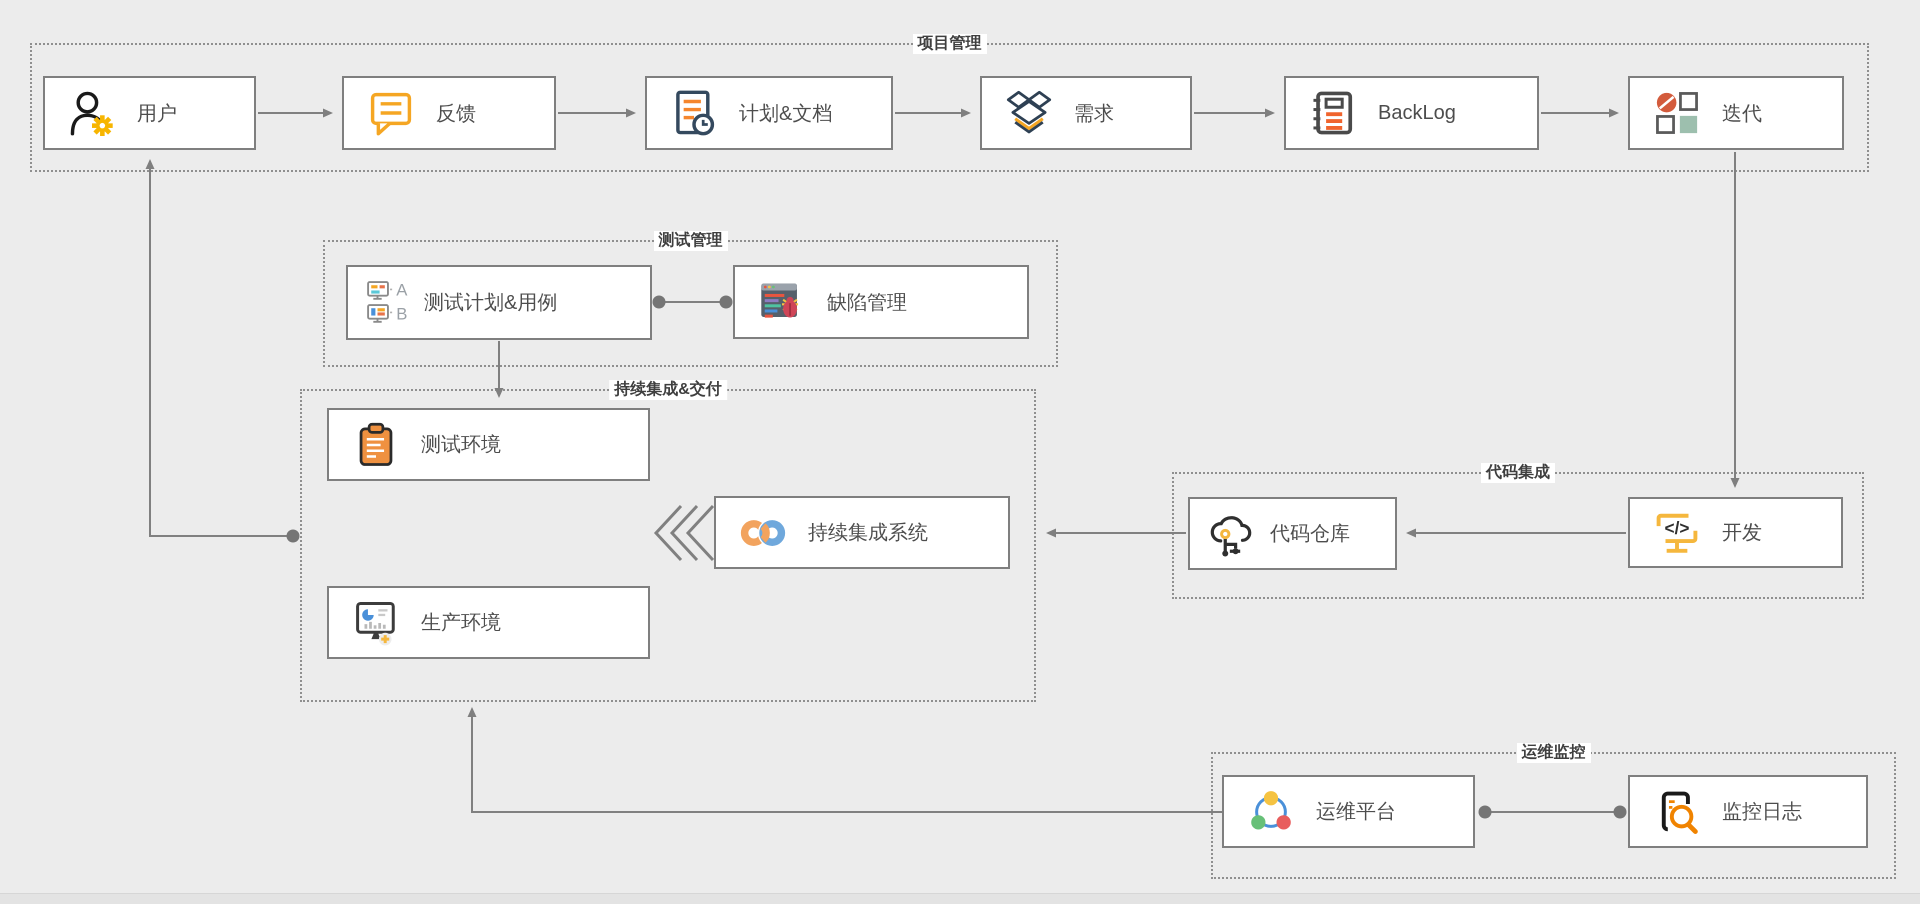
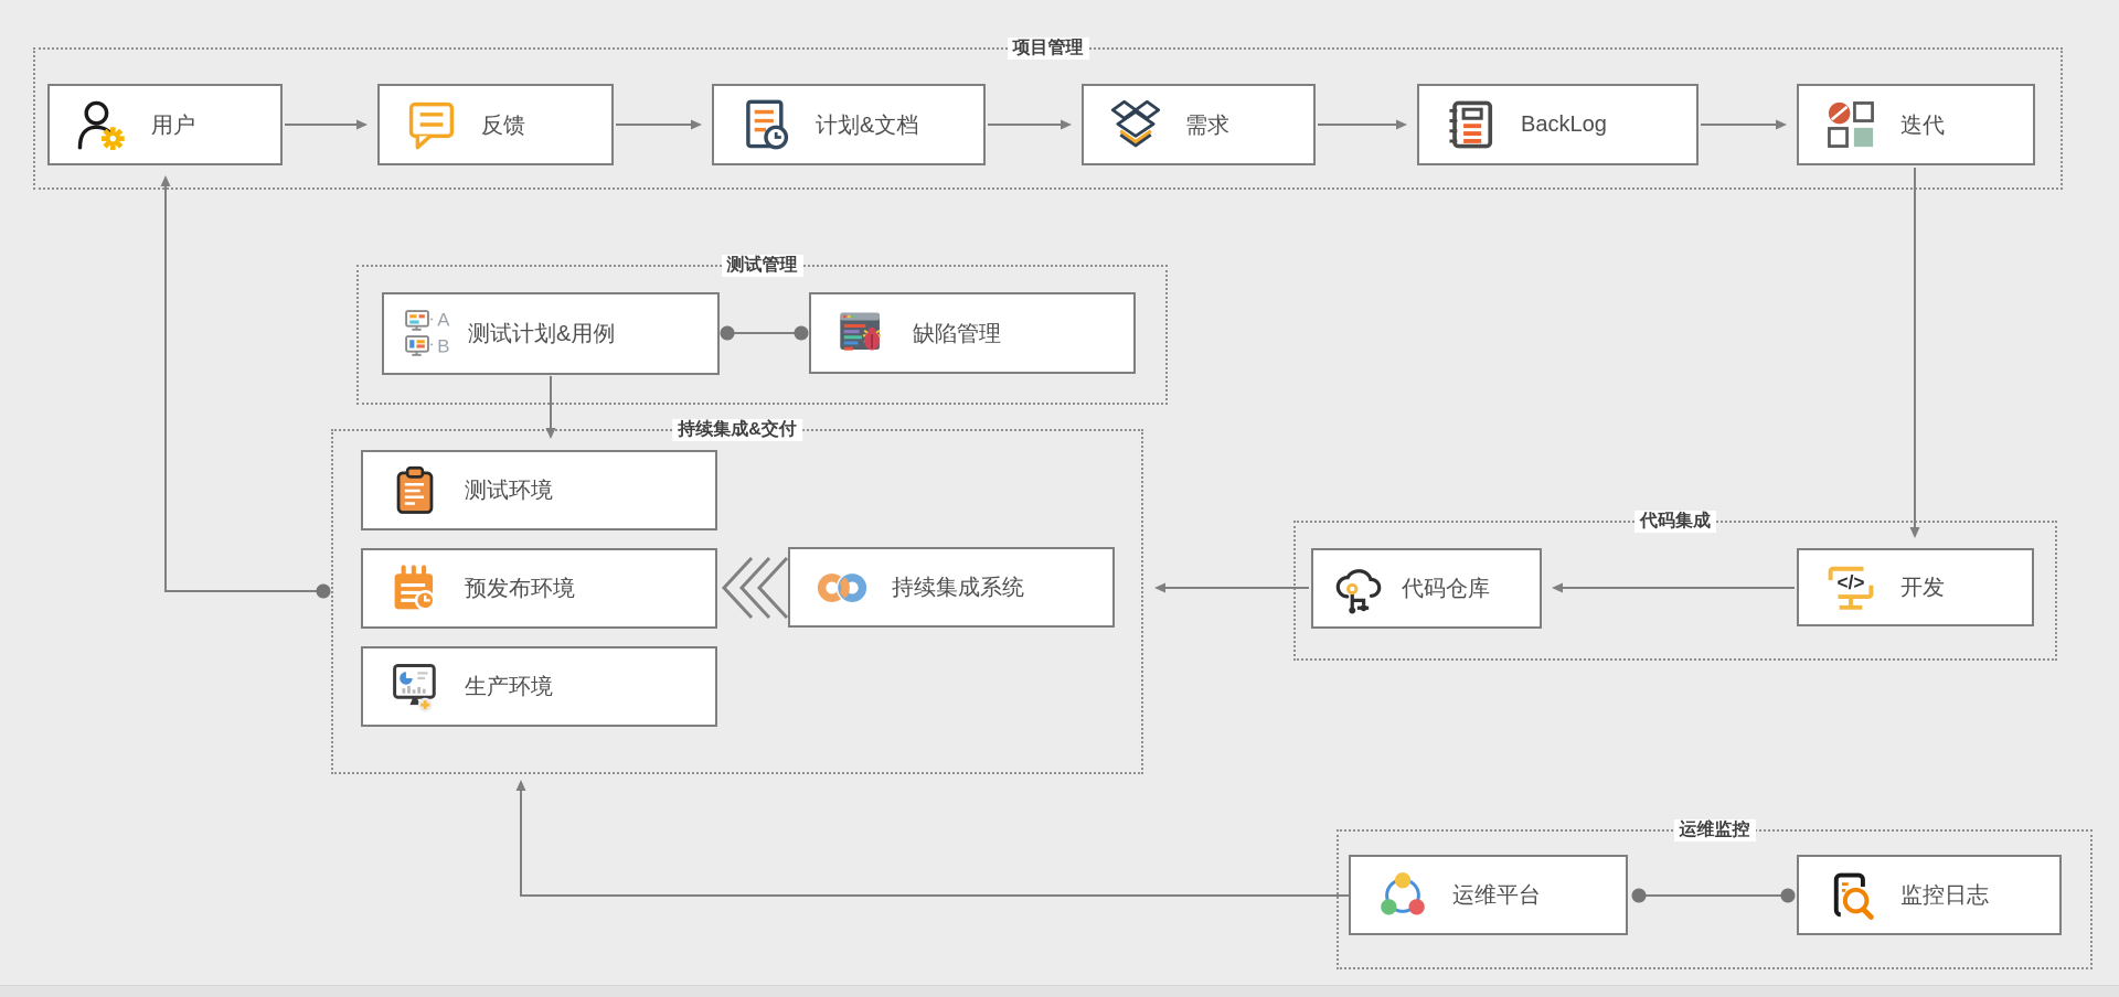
  项目管理
  测试管理
  持续集成&交付
  代码集成
  运维监控
  用户
  反馈
  计划&文档
  需求
  BackLog
  迭代
  A
  B
  测试计划&用例
  缺陷管理
  测试环境
+ 预发布环境
  生产环境
  持续集成系统
  代码仓库
  </>
  开发
  运维平台
  监控日志
